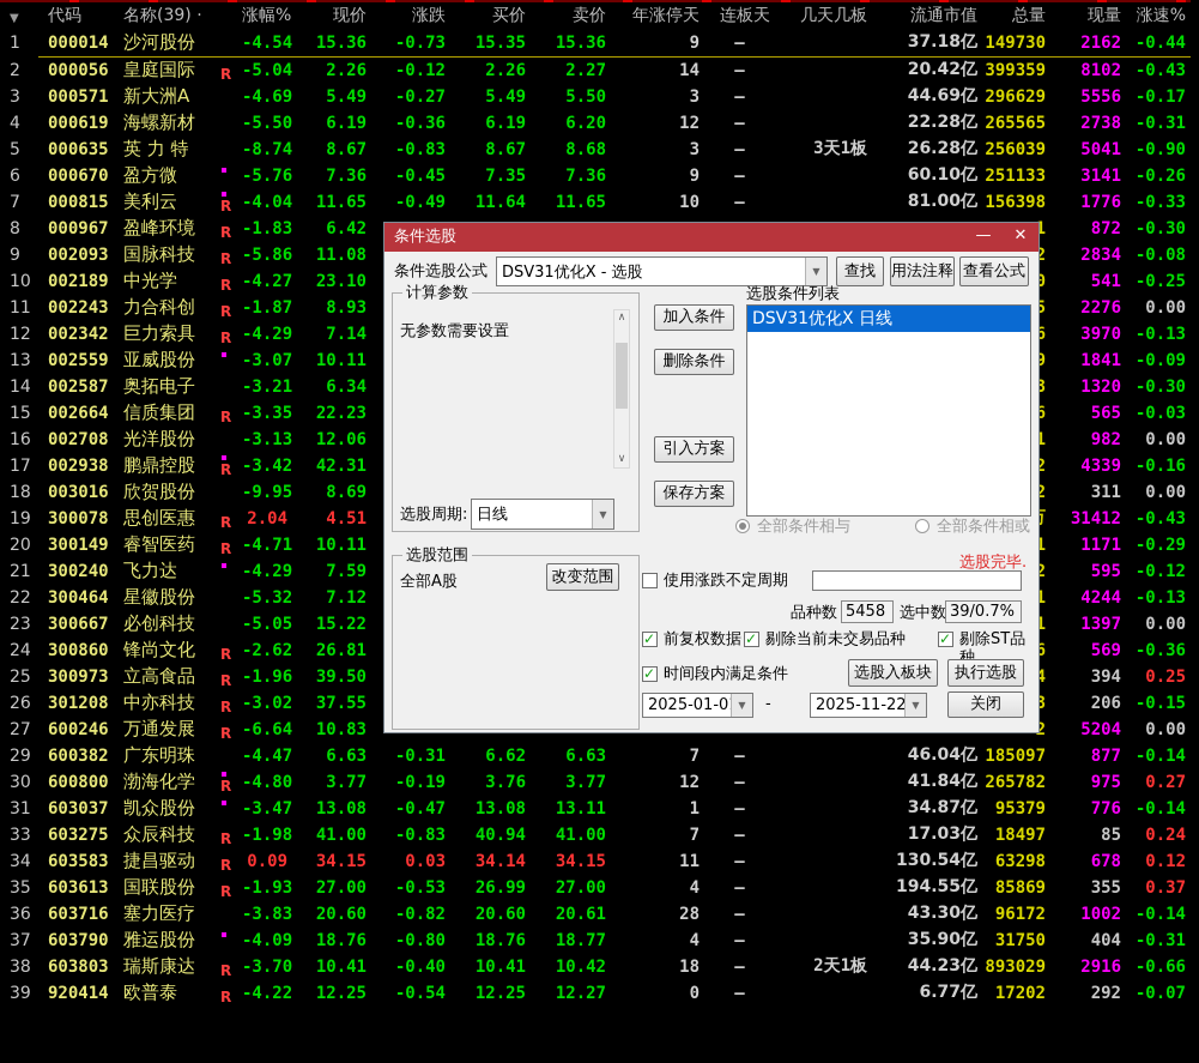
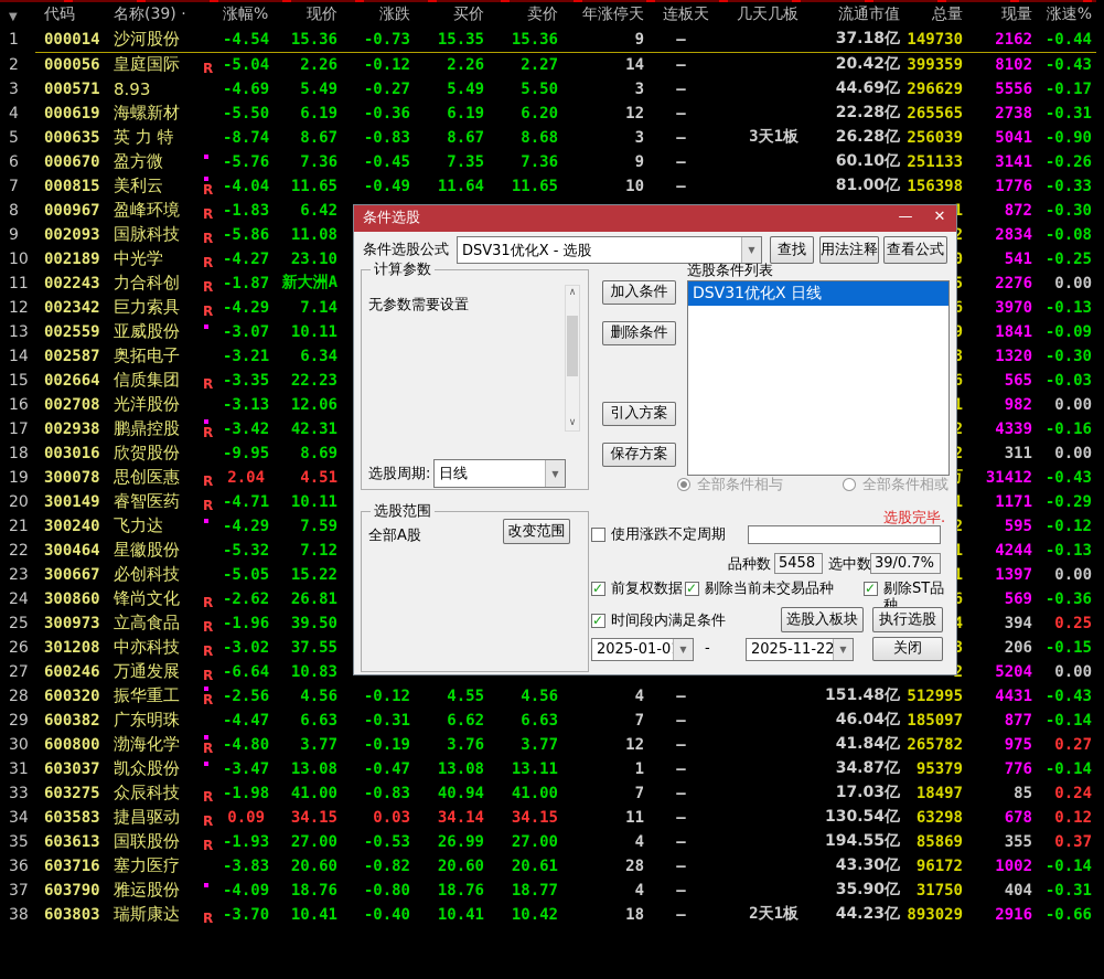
  ▼	代码	名称(39) ·		涨幅%	现价	涨跌	买价	卖价	年涨停天	连板天	几天几板	流通市值	总量	现量	涨速%
  1	000014	沙河股份		-4.54	15.36	-0.73	15.35	15.36	9	–		37.18亿	149730	2162	-0.44
  2	000056	皇庭国际	R	-5.04	2.26	-0.12	2.26	2.27	14	–		20.42亿	399359	8102	-0.43
- 3	000571	新大洲A		-4.69	5.49	-0.27	5.49	5.50	3	–		44.69亿	296629	5556	-0.17
+ 3	000571	8.93		-4.69	5.49	-0.27	5.49	5.50	3	–		44.69亿	296629	5556	-0.17
  4	000619	海螺新材		-5.50	6.19	-0.36	6.19	6.20	12	–		22.28亿	265565	2738	-0.31
  5	000635	英 力 特		-8.74	8.67	-0.83	8.67	8.68	3	–	3天1板	26.28亿	256039	5041	-0.90
  6	000670	盈方微		-5.76	7.36	-0.45	7.35	7.36	9	–		60.10亿	251133	3141	-0.26
  7	000815	美利云	R	-4.04	11.65	-0.49	11.64	11.65	10	–		81.00亿	156398	1776	-0.33
  8	000967	盈峰环境	R	-1.83	6.42								1	872	-0.30
  9	002093	国脉科技	R	-5.86	11.08								2	2834	-0.08
  10	002189	中光学	R	-4.27	23.10								0	541	-0.25
- 11	002243	力合科创	R	-1.87	8.93								5	2276	0.00
+ 11	002243	力合科创	R	-1.87	新大洲A								5	2276	0.00
  12	002342	巨力索具	R	-4.29	7.14								6	3970	-0.13
  13	002559	亚威股份		-3.07	10.11								9	1841	-0.09
  14	002587	奥拓电子		-3.21	6.34								3	1320	-0.30
  15	002664	信质集团	R	-3.35	22.23								6	565	-0.03
  16	002708	光洋股份		-3.13	12.06								1	982	0.00
  17	002938	鹏鼎控股	R	-3.42	42.31								2	4339	-0.16
  18	003016	欣贺股份		-9.95	8.69								2	311	0.00
  19	300078	思创医惠	R	2.04	4.51									31412	-0.43
  20	300149	睿智医药	R	-4.71	10.11								1	1171	-0.29
  21	300240	飞力达		-4.29	7.59								2	595	-0.12
  22	300464	星徽股份		-5.32	7.12								1	4244	-0.13
  23	300667	必创科技		-5.05	15.22								1	1397	0.00
  24	300860	锋尚文化	R	-2.62	26.81								6	569	-0.36
  25	300973	立高食品	R	-1.96	39.50								4	394	0.25
  26	301208	中亦科技	R	-3.02	37.55								3	206	-0.15
  27	600246	万通发展	R	-6.64	10.83								2	5204	0.00
+ 28	600320	振华重工	R	-2.56	4.56	-0.12	4.55	4.56	4	–		151.48亿	512995	4431	-0.43
  29	600382	广东明珠		-4.47	6.63	-0.31	6.62	6.63	7	–		46.04亿	185097	877	-0.14
  30	600800	渤海化学	R	-4.80	3.77	-0.19	3.76	3.77	12	–		41.84亿	265782	975	0.27
  31	603037	凯众股份		-3.47	13.08	-0.47	13.08	13.11	1	–		34.87亿	95379	776	-0.14
  33	603275	众辰科技	R	-1.98	41.00	-0.83	40.94	41.00	7	–		17.03亿	18497	85	0.24
  34	603583	捷昌驱动	R	0.09	34.15	0.03	34.14	34.15	11	–		130.54亿	63298	678	0.12
  35	603613	国联股份	R	-1.93	27.00	-0.53	26.99	27.00	4	–		194.55亿	85869	355	0.37
  36	603716	塞力医疗		-3.83	20.60	-0.82	20.60	20.61	28	–		43.30亿	96172	1002	-0.14
  37	603790	雅运股份		-4.09	18.76	-0.80	18.76	18.77	4	–		35.90亿	31750	404	-0.31
  38	603803	瑞斯康达	R	-3.70	10.41	-0.40	10.41	10.42	18	–	2天1板	44.23亿	893029	2916	-0.66
- 39	920414	欧普泰	R	-4.22	12.25	-0.54	12.25	12.27	0	–		6.77亿	17202	292	-0.07
  条件选股
  —
  ✕
  条件选股公式
  DSV31优化X - 选股
  ▼
  查找
  用法注释
  查看公式
  计算参数
  无参数需要设置
  ∧
  ∨
  选股周期:
  日线
  ▼
  加入条件
  删除条件
  引入方案
  保存方案
  选股条件列表
  DSV31优化X 日线
  全部条件相与
  全部条件相或
  选股完毕.
  选股范围
  全部A股
  改变范围
  使用涨跌不定周期
  品种数
  5458
  选中数
  39/0.7%
  前复权数据
  剔除当前未交易品种
  剔除ST品种
  时间段内满足条件
  选股入板块
  执行选股
  2025-01-0
  ▼
  -
  2025-11-22
  ▼
  关闭
